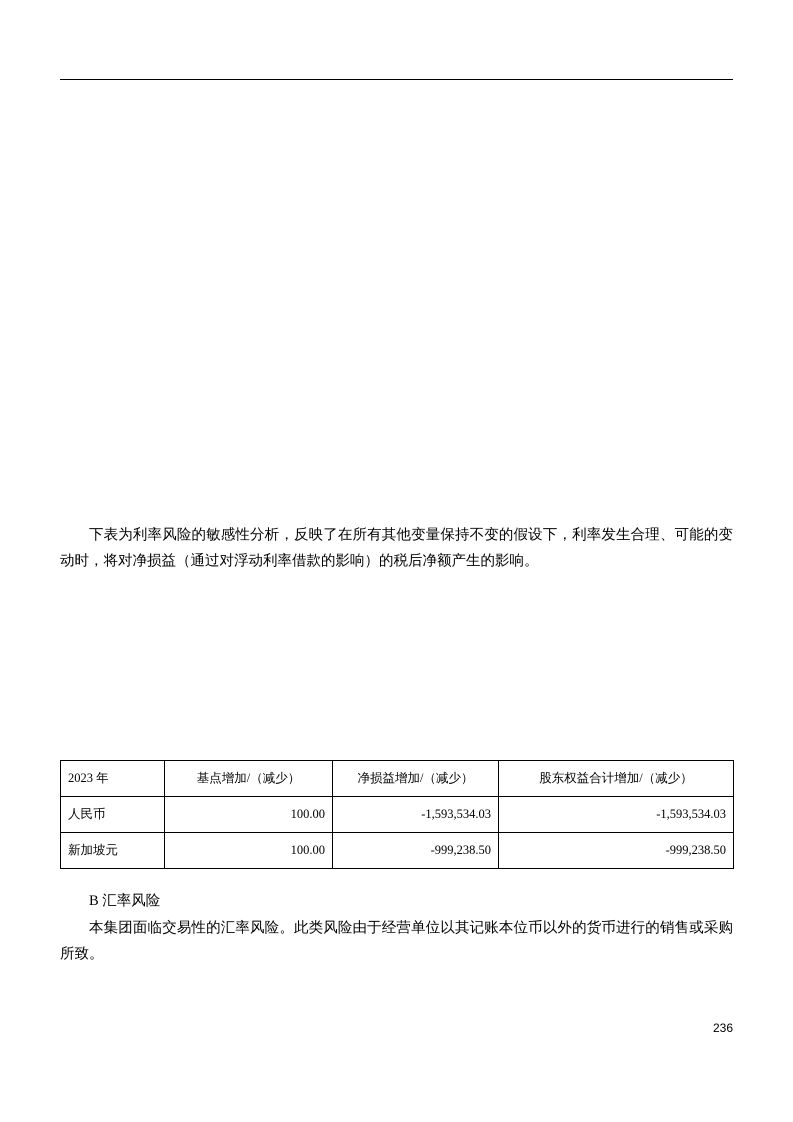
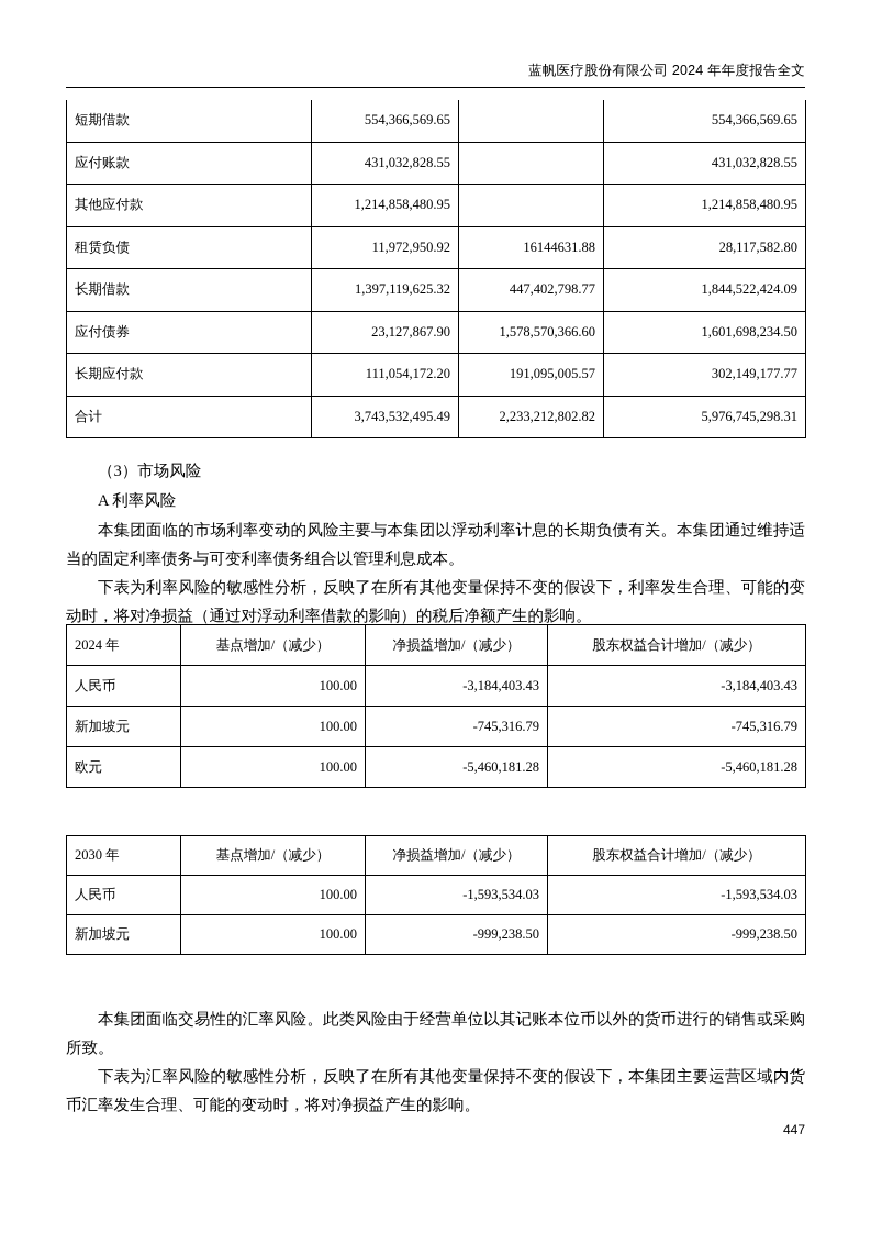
+ 蓝帆医疗股份有限公司 2024 年年度报告全文
+ 短期借款	554,366,569.65		554,366,569.65
+ 应付账款	431,032,828.55		431,032,828.55
+ 其他应付款	1,214,858,480.95		1,214,858,480.95
+ 租赁负债	11,972,950.92	16144631.88	28,117,582.80
+ 长期借款	1,397,119,625.32	447,402,798.77	1,844,522,424.09
+ 应付债券	23,127,867.90	1,578,570,366.60	1,601,698,234.50
+ 长期应付款	111,054,172.20	191,095,005.57	302,149,177.77
+ 合计	3,743,532,495.49	2,233,212,802.82	5,976,745,298.31
+ （3）市场风险
+ A 利率风险
+ 本集团面临的市场利率变动的风险主要与本集团以浮动利率计息的长期负债有关。本集团通过维持适当的固定利率债务与可变利率债务组合以管理利息成本。
  下表为利率风险的敏感性分析，反映了在所有其他变量保持不变的假设下，利率发生合理、可能的变动时，将对净损益（通过对浮动利率借款的影响）的税后净额产生的影响。
+ 2024 年	基点增加/（减少）	净损益增加/（减少）	股东权益合计增加/（减少）
+ 人民币	100.00	-3,184,403.43	-3,184,403.43
+ 新加坡元	100.00	-745,316.79	-745,316.79
+ 欧元	100.00	-5,460,181.28	-5,460,181.28
- 2023 年	基点增加/（减少）	净损益增加/（减少）	股东权益合计增加/（减少）
+ 2030 年	基点增加/（减少）	净损益增加/（减少）	股东权益合计增加/（减少）
  人民币	100.00	-1,593,534.03	-1,593,534.03
  新加坡元	100.00	-999,238.50	-999,238.50
- B 汇率风险
  本集团面临交易性的汇率风险。此类风险由于经营单位以其记账本位币以外的货币进行的销售或采购所致。
+ 下表为汇率风险的敏感性分析，反映了在所有其他变量保持不变的假设下，本集团主要运营区域内货币汇率发生合理、可能的变动时，将对净损益产生的影响。
- 236
+ 447
